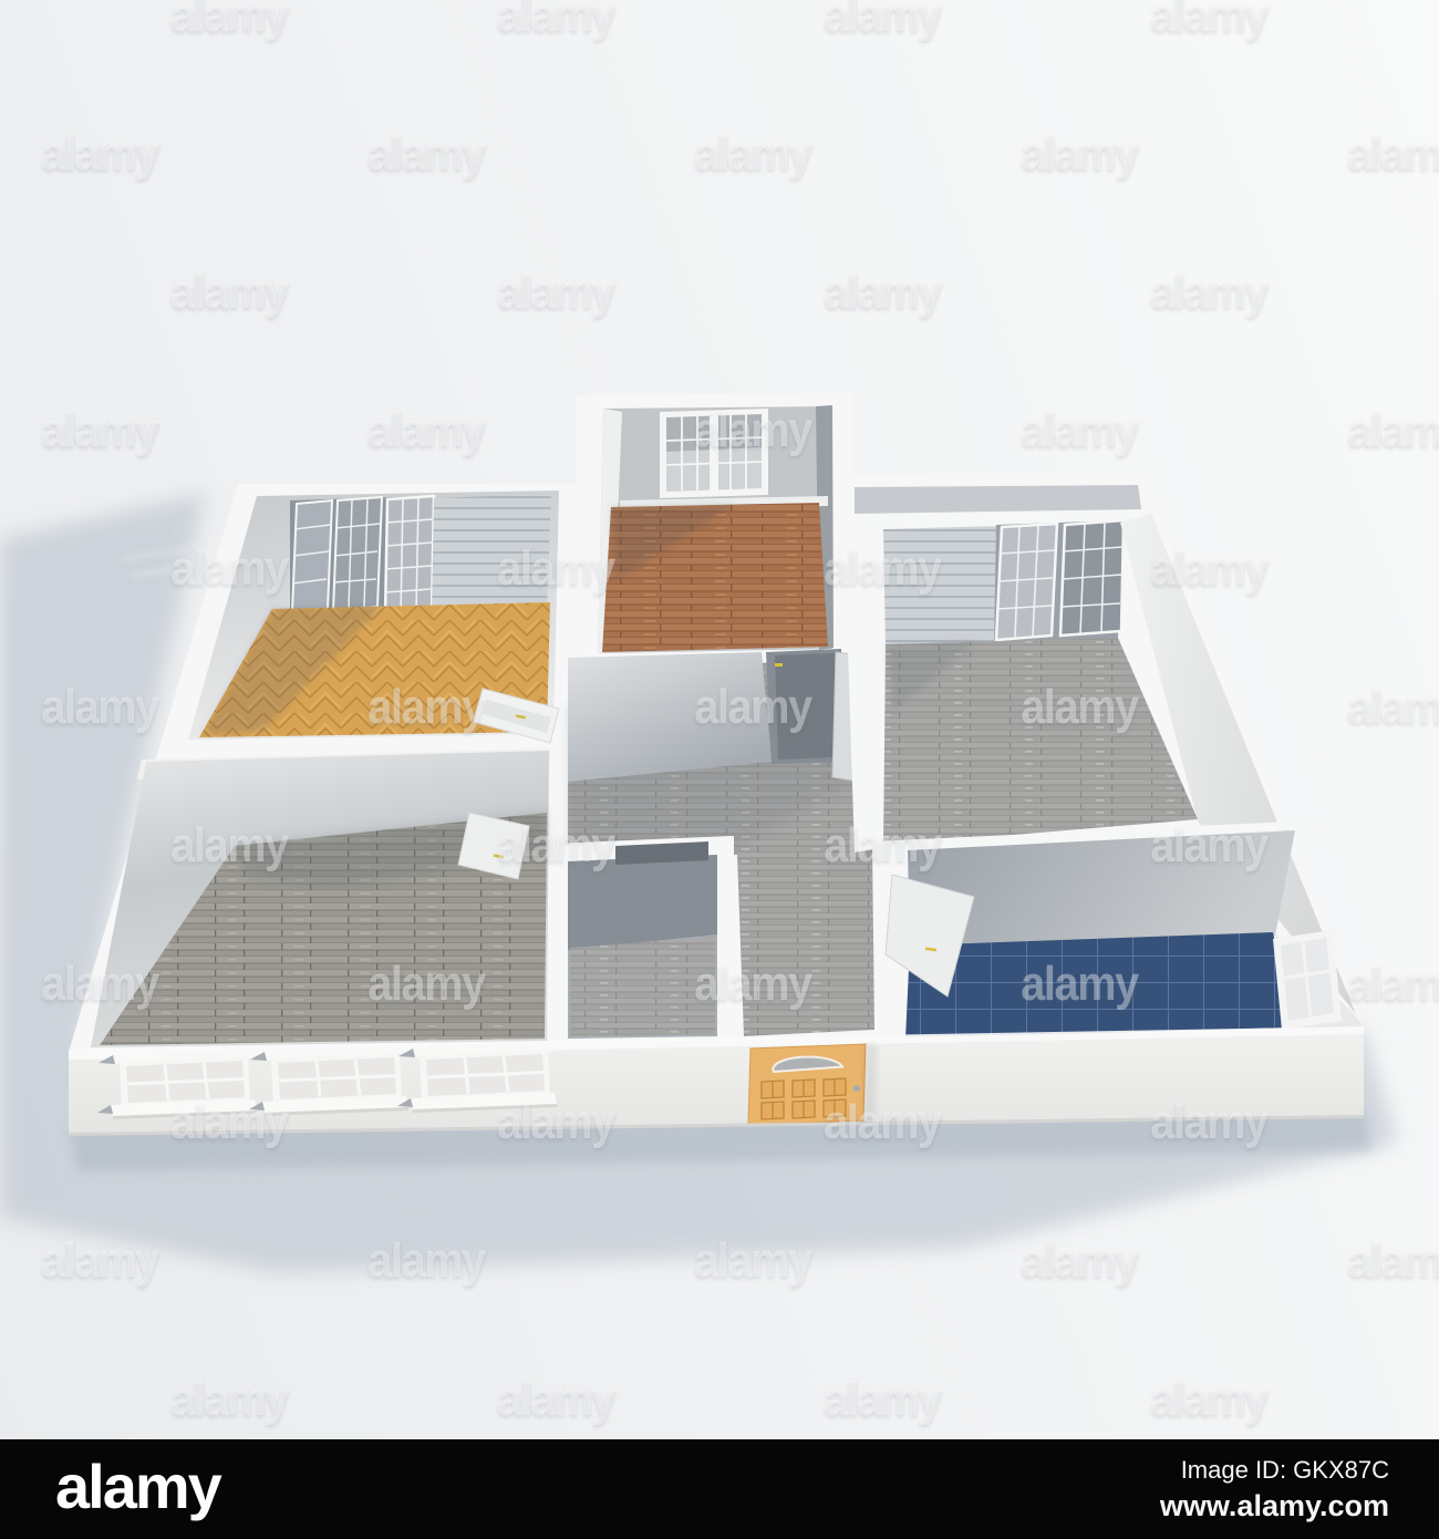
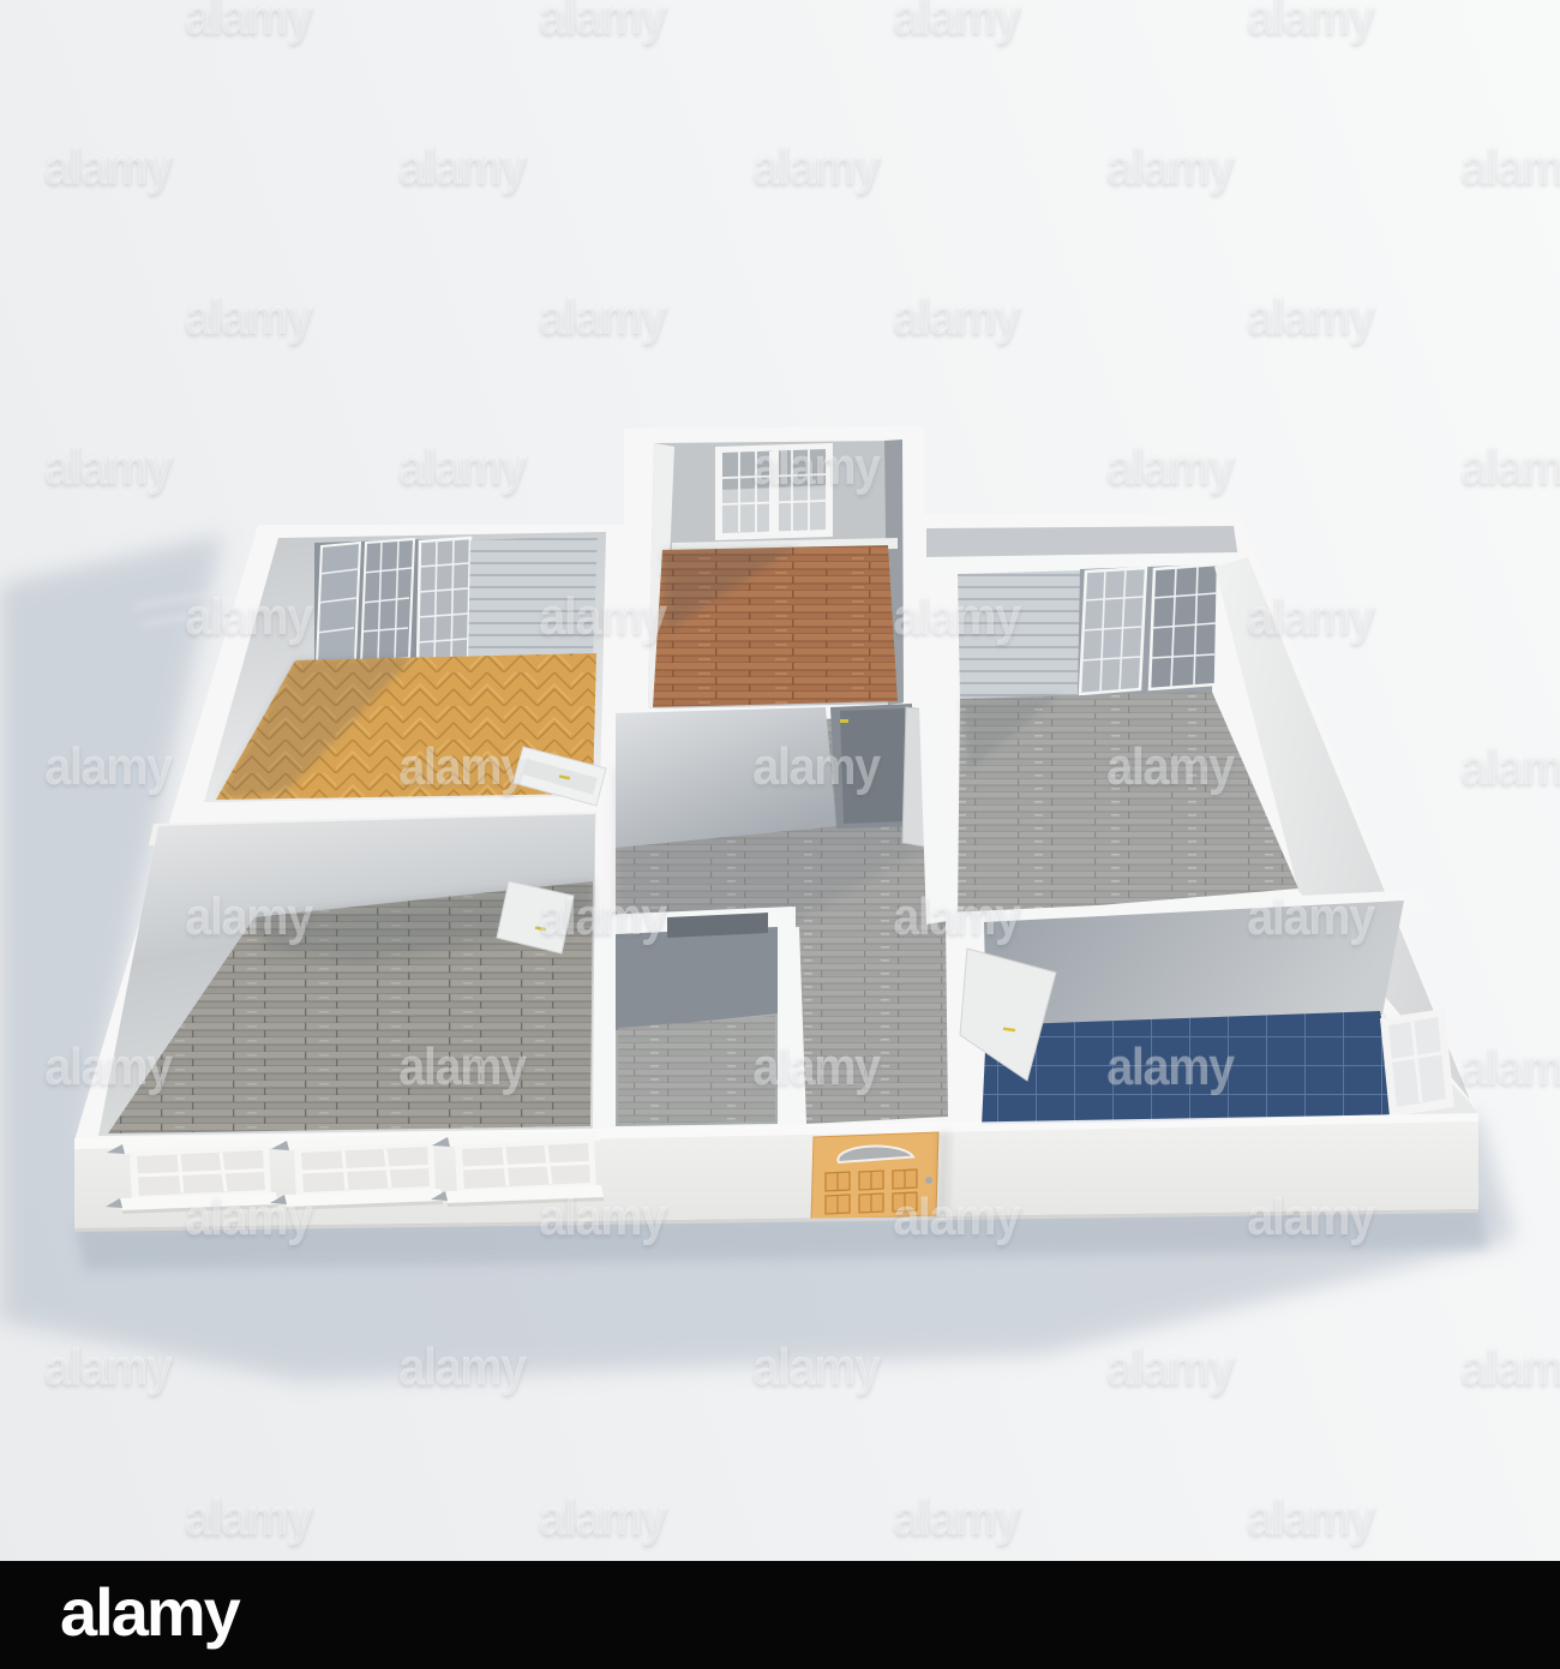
  alamy
  alamy
  alamy
  alamy
  alamy
  alamy
  alamy
  alamy
  alamy
  alamy
  alamy
  alamy
  alamy
  alamy
  alamy
  alamy
  alamy
  alamy
  alamy
  alamy
  alamy
  alamy
  alamy
  alamy
  alamy
  alamy
  alamy
  alamy
  alamy
  alam
  alamy
  alamy
  alamy
  alamy
  alamy
  alamy
  alamy
  alamy
  alam
  alamy
  alamy
  alamy
  alamy
  alamy
- Image ID: GKX87C
- www.alamy.com
